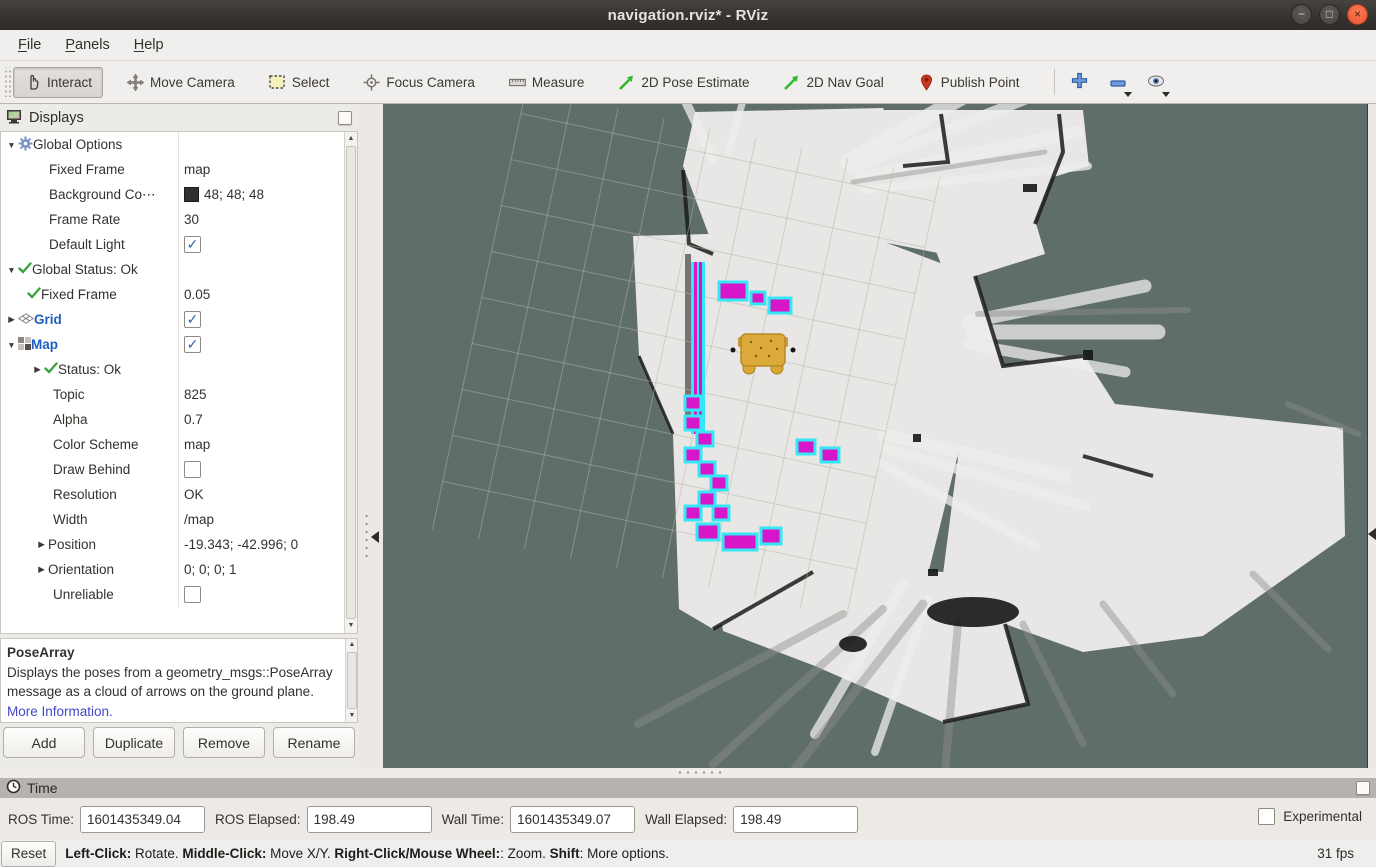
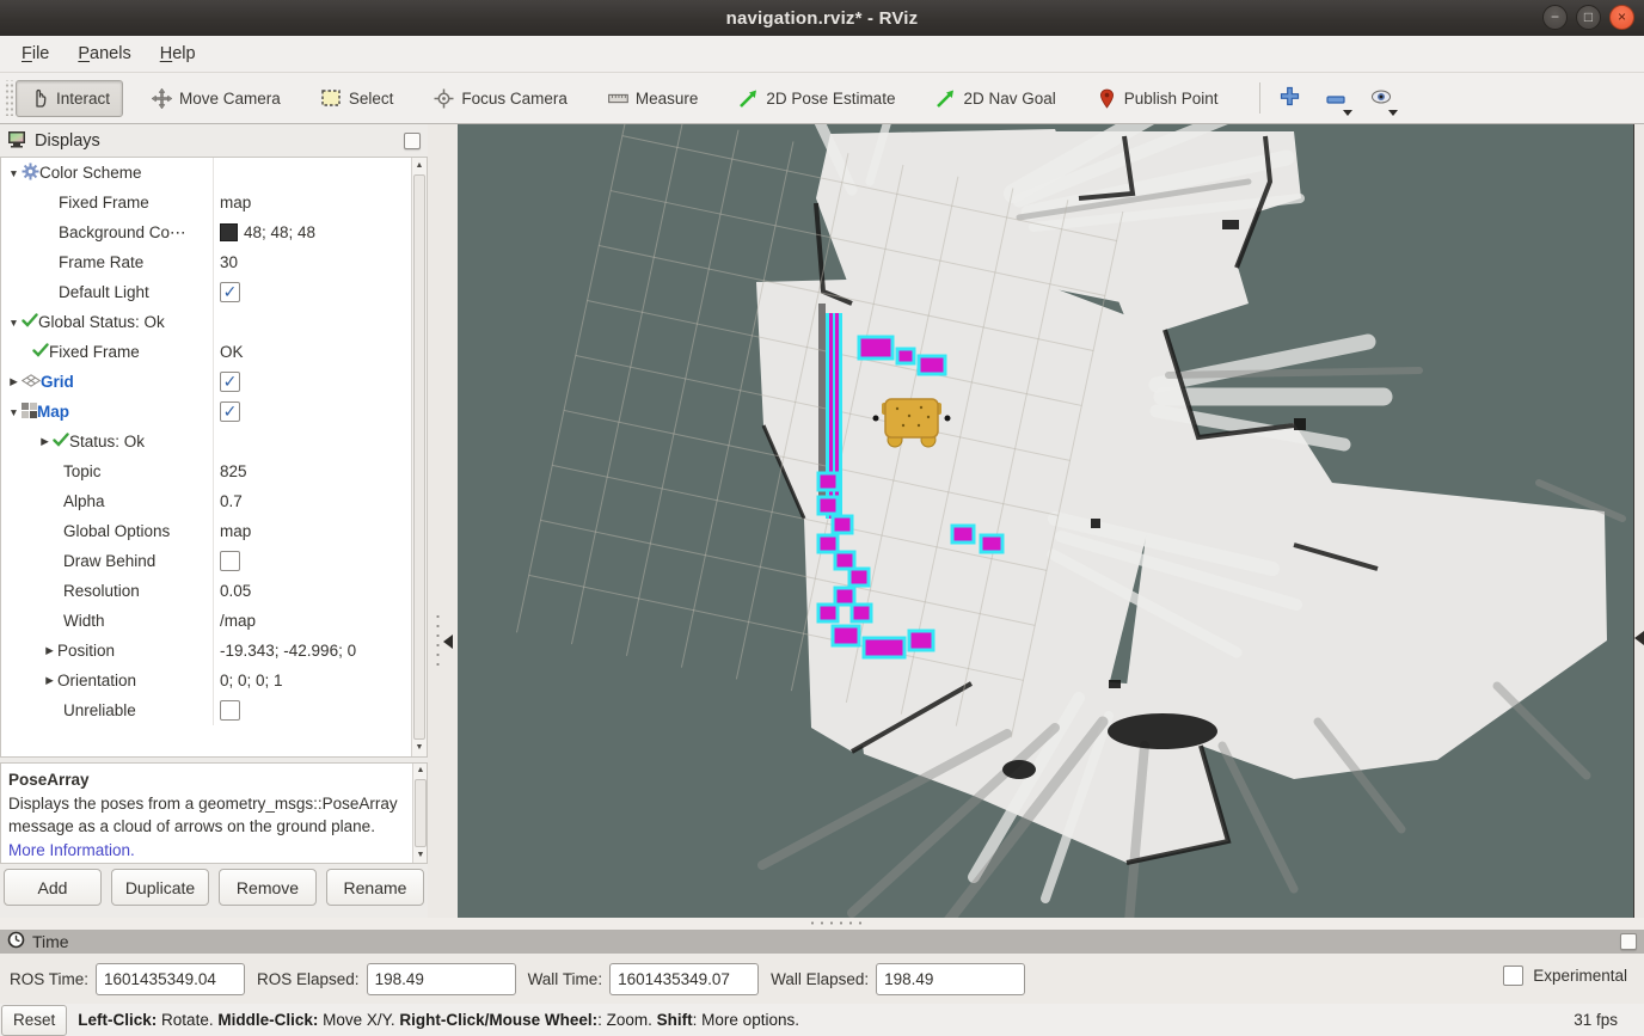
  navigation.rviz* - RViz
  −
  □
  ×
  File
  Panels
  Help
  Interact
  Move Camera
  Select
  Focus Camera
  Measure
  2D Pose Estimate
  2D Nav Goal
  Publish Point
  Displays
  ▼
- Global Options
+ Color Scheme
  Fixed Frame
  map
  Background Co⋯
  48; 48; 48
  Frame Rate
  30
  Default Light
  ✓
  ▼
  Global Status: Ok
  Fixed Frame
- 0.05
+ OK
  ▶
  Grid
  ✓
  ▼
  Map
  ✓
  ▶
  Status: Ok
  Topic
  825
  Alpha
  0.7
- Color Scheme
+ Global Options
  map
  Draw Behind
  Resolution
- OK
+ 0.05
  Width
  /map
  ▶
  Position
  -19.343; -42.996; 0
  ▶
  Orientation
  0; 0; 0; 1
  Unreliable
  PoseArray
  Displays the poses from a geometry_msgs::PoseArray message as a cloud of arrows on the ground plane. More Information.
  Add
  Duplicate
  Remove
  Rename
  Time
  ROS Time:
  1601435349.04
  ROS Elapsed:
  198.49
  Wall Time:
  1601435349.07
  Wall Elapsed:
  198.49
  Experimental
  Reset
  Left-Click: Rotate. Middle-Click: Move X/Y. Right-Click/Mouse Wheel:: Zoom. Shift: More options.
  31 fps
